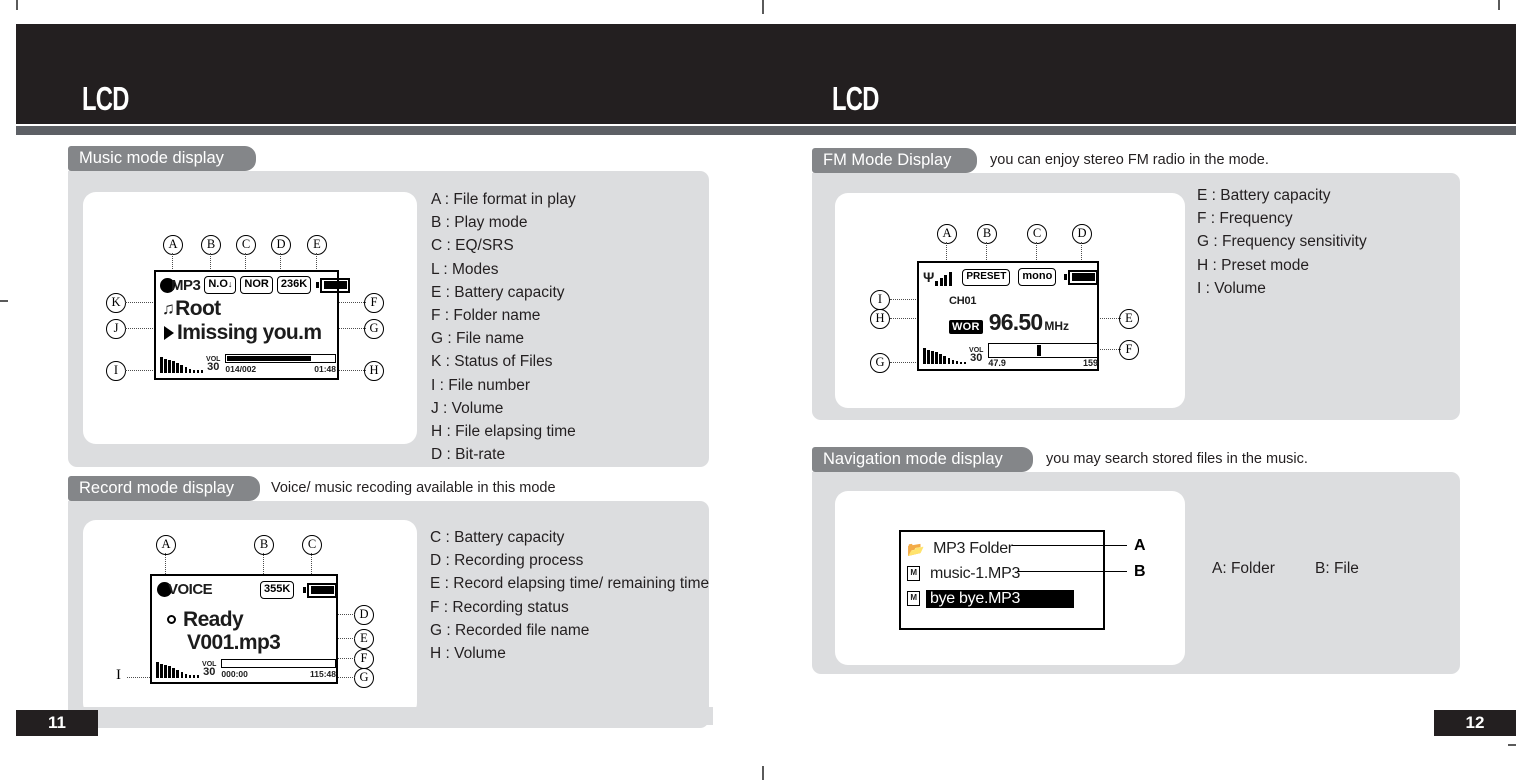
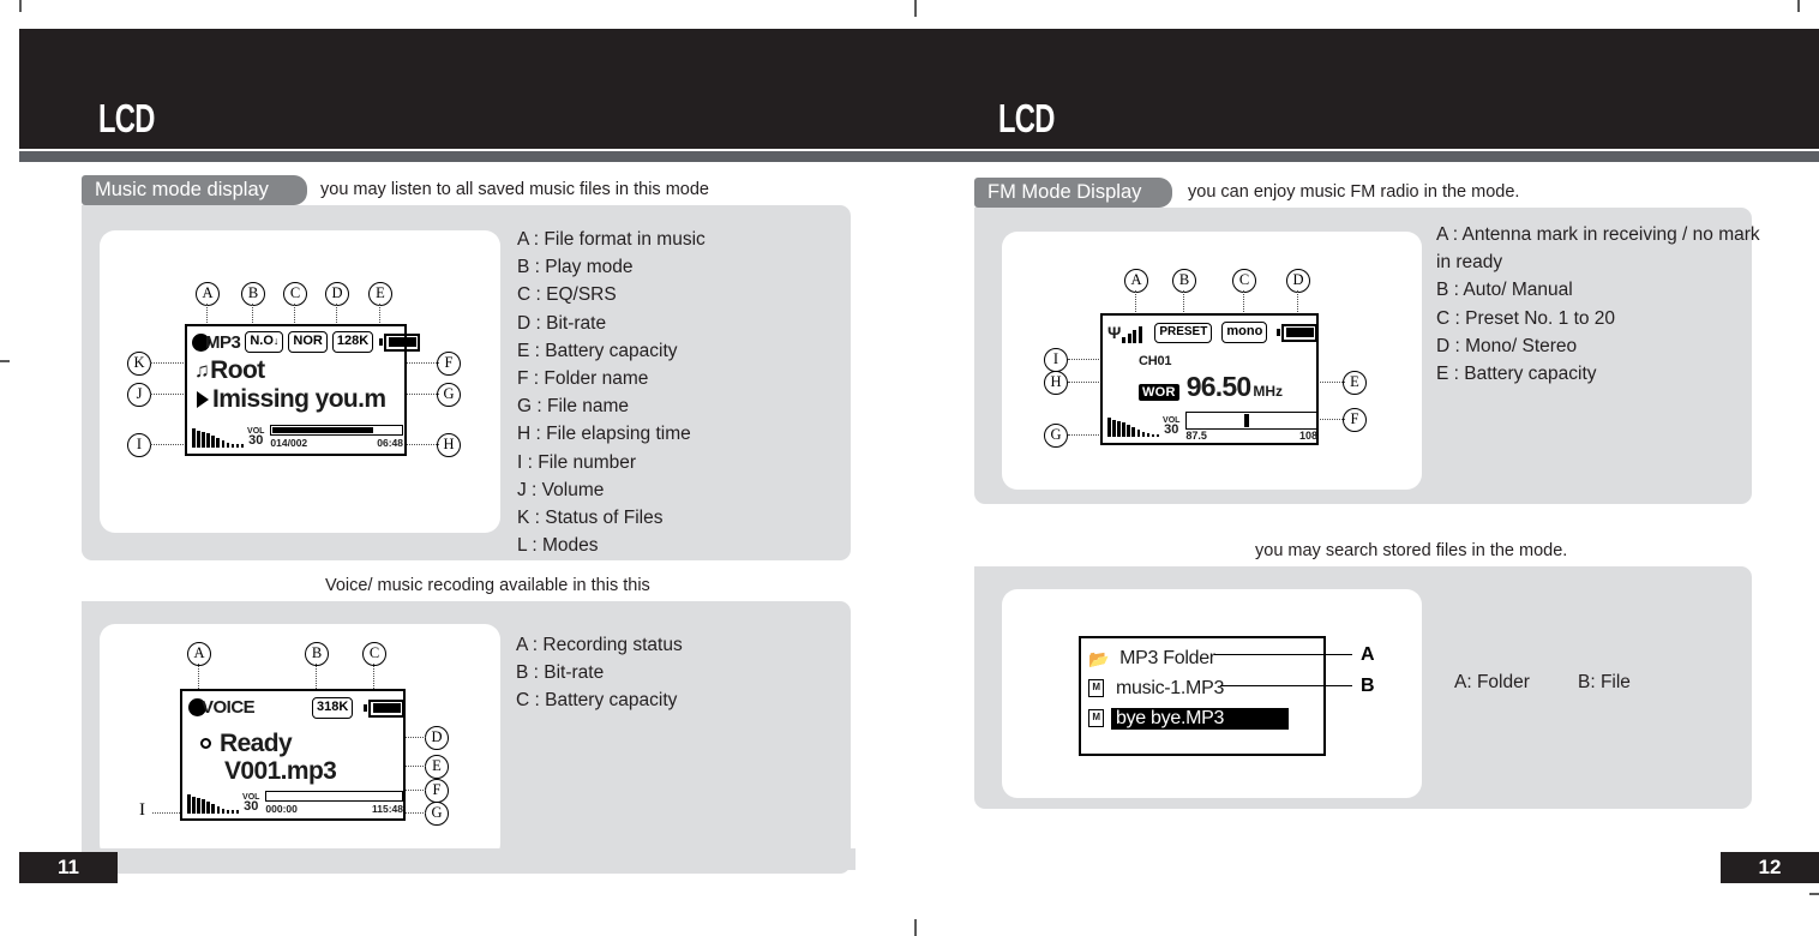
  LCD
  LCD
  Music mode display
+ you may listen to all saved music files in this mode
  A
  B
  C
  D
  E
  K
  J
  I
  F
  G
  H
  MP3
  N.O↓
  NOR
- 236K
+ 128K
  ♫
  Root
  Imissing you.m
  30
  014/002
- 01:48
+ 06:48
- A : File format in play
+ A : File format in music
  B : Play mode
  C : EQ/SRS
- L : Modes
+ D : Bit-rate
  E : Battery capacity
  F : Folder name
  G : File name
- K : Status of Files
+ H : File elapsing time
  I : File number
  J : Volume
- H : File elapsing time
+ K : Status of Files
- D : Bit-rate
+ L : Modes
- Record mode display
- Voice/ music recoding available in this mode
+ Voice/ music recoding available in this this
  A
  B
  C
  D
  E
  F
  G
  I
  VOICE
- 355K
+ 318K
  Ready
  V001.mp3
  30
  000:00
  115:48
+ A : Recording status
+ B : Bit-rate
  C : Battery capacity
- D : Recording process
- E : Record elapsing time/ remaining time
- F : Recording status
- G : Recorded file name
- H : Volume
  FM Mode Display
- you can enjoy stereo FM radio in the mode.
+ you can enjoy music FM radio in the mode.
  A
  B
  C
  D
  I
  H
  G
  E
  F
  Ψ
  PRESET
  mono
  CH01
  WOR
  96.50
  MHz
  30
- 47.9
+ 87.5
- 159
+ 108
+ A : Antenna mark in receiving / no mark
+ in ready
+ B : Auto/ Manual
+ C : Preset No. 1 to 20
+ D : Mono/ Stereo
  E : Battery capacity
- F : Frequency
- G : Frequency sensitivity
- H : Preset mode
- I : Volume
- Navigation mode display
- you may search stored files in the music.
+ you may search stored files in the mode.
  📂
  MP3 Folder
  M
  music-1.MP3
  M
  bye bye.MP3
  A
  B
  A: Folder B: File
  11
  12
